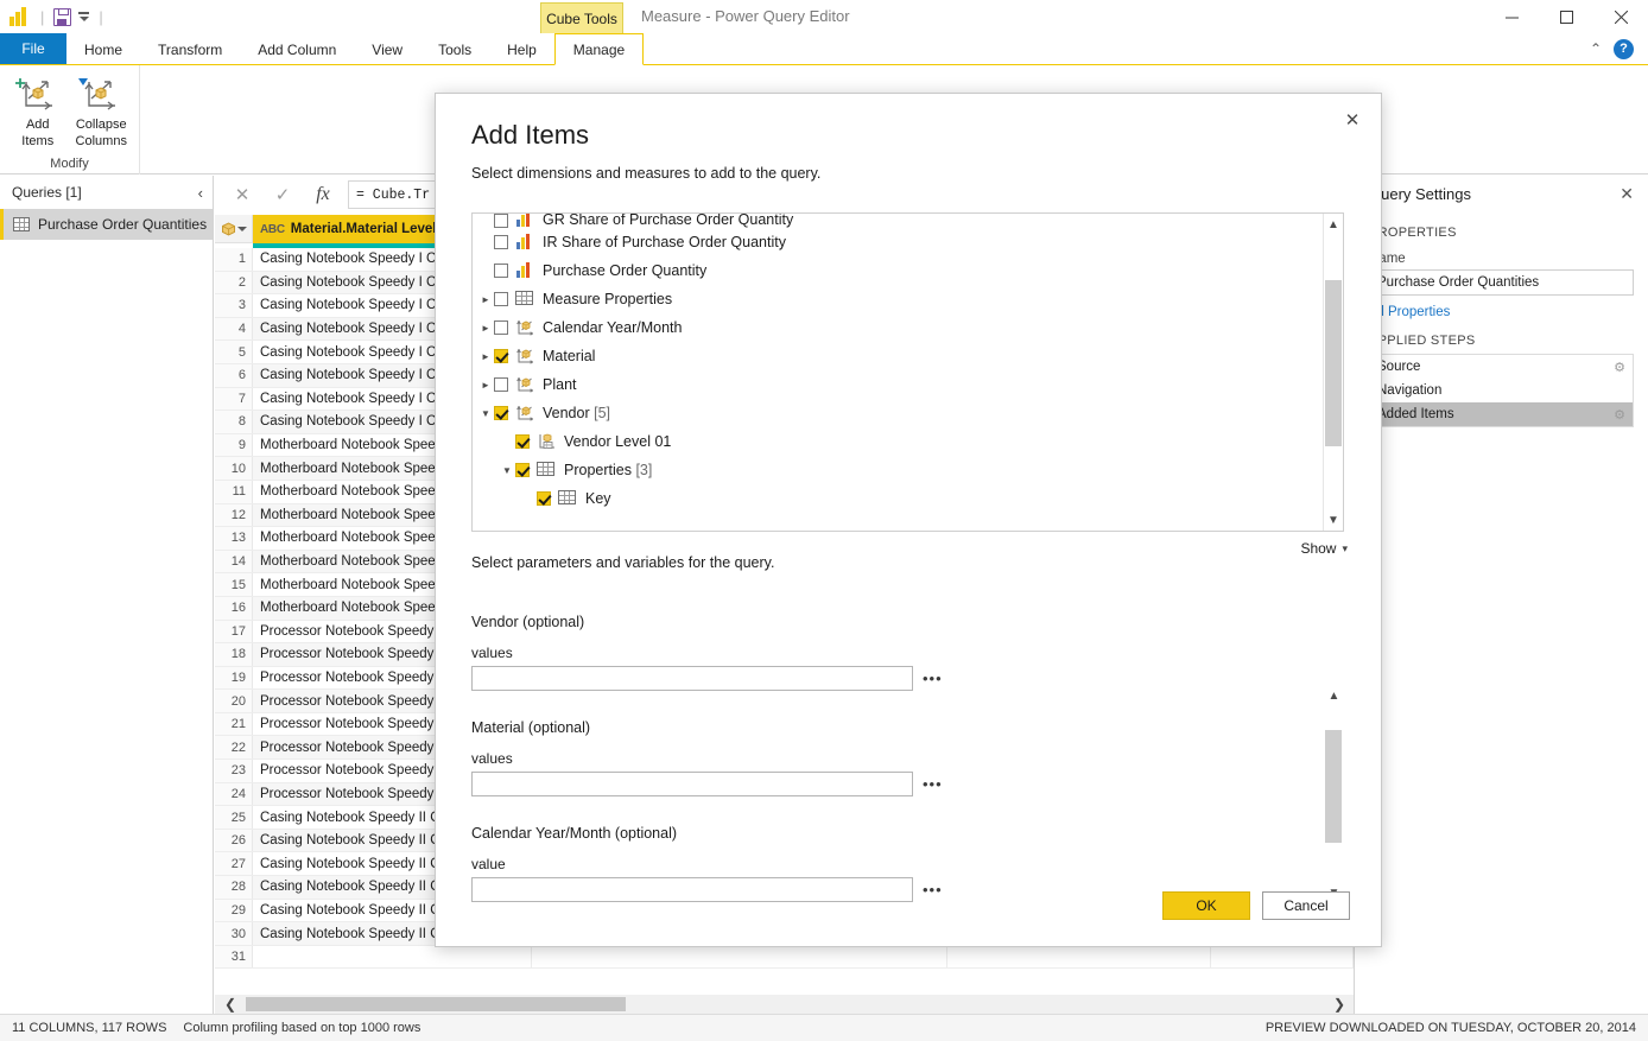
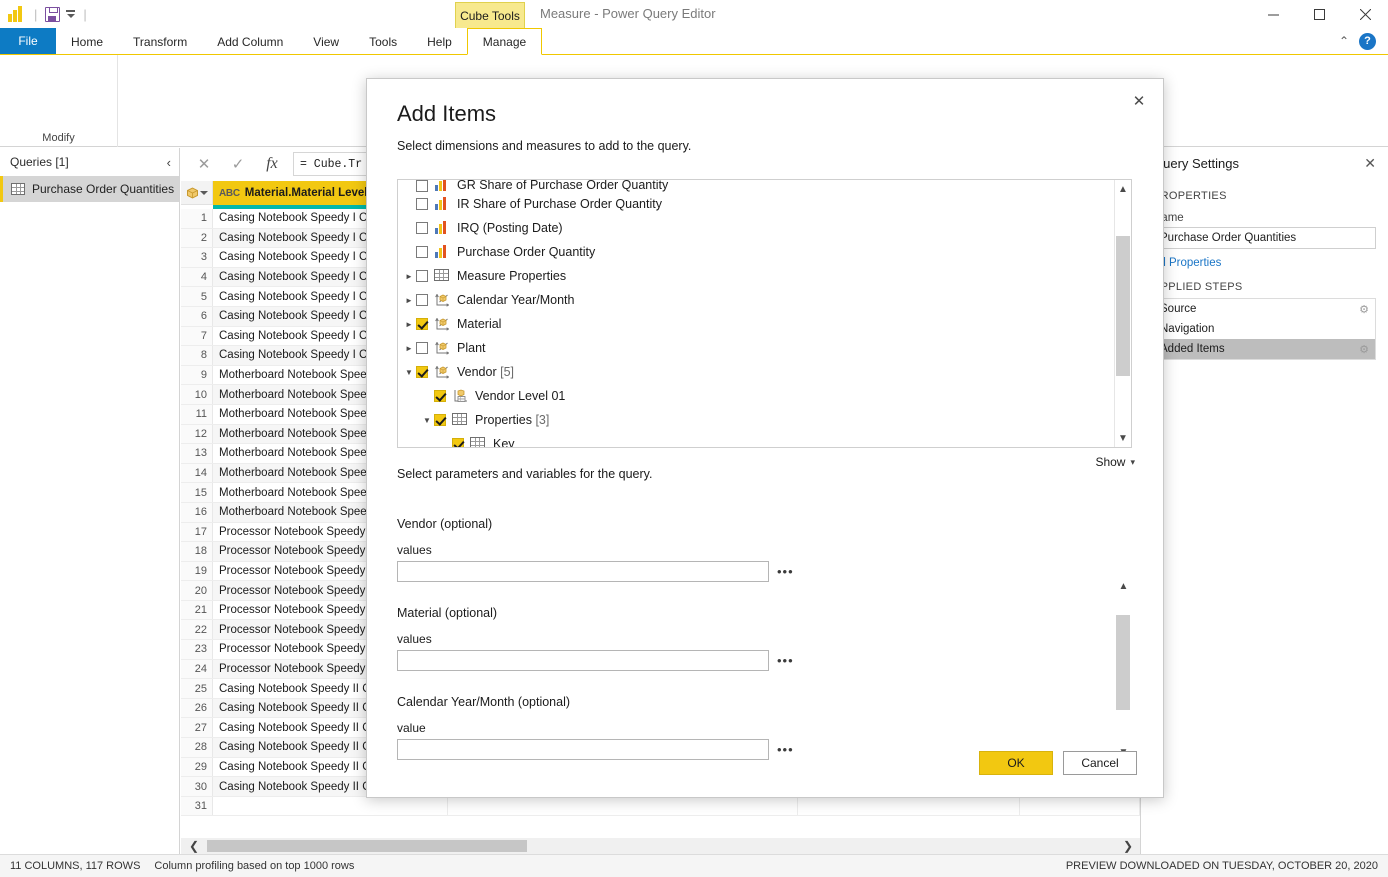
  |
  |
  Cube Tools
  Measure - Power Query Editor
  File
  Home
  Transform
  Add Column
  View
  Tools
  Help
  Manage
  ⌃
  ?
- Add
- Items
- Collapse
- Columns
  Modify
  Queries [1]
  ‹
  Purchase Order Quantities
  ✕
  ✓
  fx
  = Cube.Tr
  ABC
  Material.Material Leve
  1
  Casing Notebook Speedy I C
  2
  Casing Notebook Speedy I C
  3
  Casing Notebook Speedy I C
  4
  Casing Notebook Speedy I C
  5
  Casing Notebook Speedy I C
  6
  Casing Notebook Speedy I C
  7
  Casing Notebook Speedy I C
  8
  Casing Notebook Speedy I C
  9
  Motherboard Notebook Spee
  10
  Motherboard Notebook Spee
  11
  Motherboard Notebook Spee
  12
  Motherboard Notebook Spee
  13
  Motherboard Notebook Spee
  14
  Motherboard Notebook Spee
  15
  Motherboard Notebook Spee
  16
  Motherboard Notebook Spee
  17
  Processor Notebook Speedy
  18
  Processor Notebook Speedy
  19
  Processor Notebook Speedy
  20
  Processor Notebook Speedy
  21
  Processor Notebook Speedy
  22
  Processor Notebook Speedy
  23
  Processor Notebook Speedy
  24
  Processor Notebook Speedy
  25
  Casing Notebook Speedy II
  26
  Casing Notebook Speedy II
  27
  Casing Notebook Speedy II
  28
  Casing Notebook Speedy II
  29
  Casing Notebook Speedy II
  30
  Casing Notebook Speedy II
  31
  ❮
  ❯
  uery Settings
  ✕
  ROPERTIES
  ame
  urchase Order Quantities
  l Properties
  PPLIED STEPS
  ource
  ⚙
  Navigation
  dded Items
  ⚙
  11 COLUMNS, 117 ROWS
  Column profiling based on top 1000 rows
- PREVIEW DOWNLOADED ON TUESDAY, OCTOBER 20, 2014
+ PREVIEW DOWNLOADED ON TUESDAY, OCTOBER 20, 2020
  ✕
  Add Items
  Select dimensions and measures to add to the query.
  GR Share of Purchase Order Quantity
  IR Share of Purchase Order Quantity
+ IRQ (Posting Date)
  Purchase Order Quantity
  ►
  Measure Properties
  ►
  Calendar Year/Month
  ►
  Material
  ►
  Plant
  ▼
  Vendor [5]
  Vendor Level 01
  ▼
  Properties [3]
  Key
  ▲
  ▼
  Show
  ▾
  Select parameters and variables for the query.
  Vendor (optional)
  values
  •••
  Material (optional)
  values
  •••
  Calendar Year/Month (optional)
  value
  •••
  ▲
  OK
  Cancel
